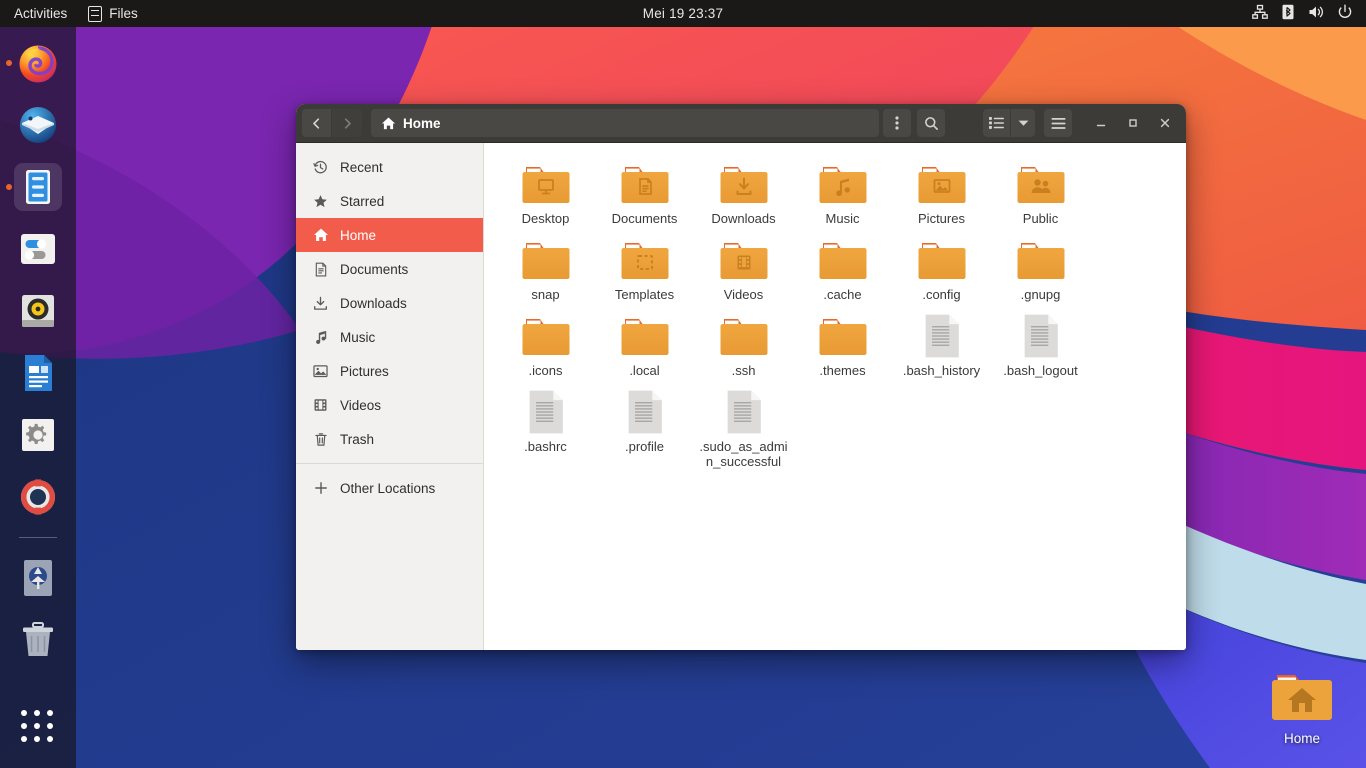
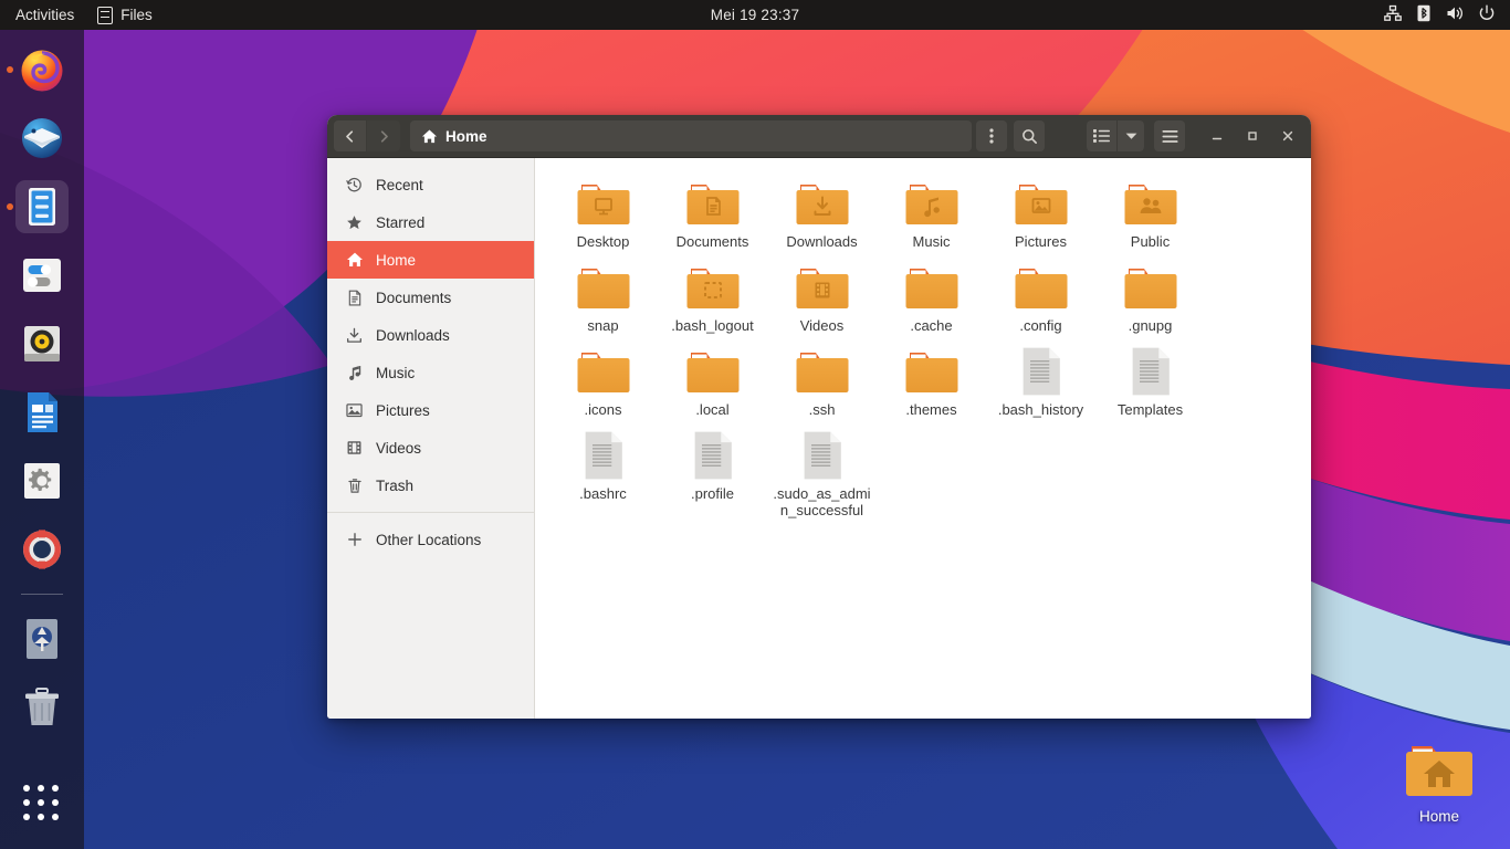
  Activities
  Files
  Mei 19 23:37
  Home
  Home
  Recent
  Starred
  Home
  Documents
  Downloads
  Music
  Pictures
  Videos
  Trash
  Other Locations
  Desktop
  Documents
  Downloads
  Music
  Pictures
  Public
  snap
- Templates
+ .bash_logout
  Videos
  .cache
  .config
  .gnupg
  .icons
  .local
  .ssh
  .themes
  .bash_history
- .bash_logout
+ Templates
  .bashrc
  .profile
  .sudo_as_admin_successful
